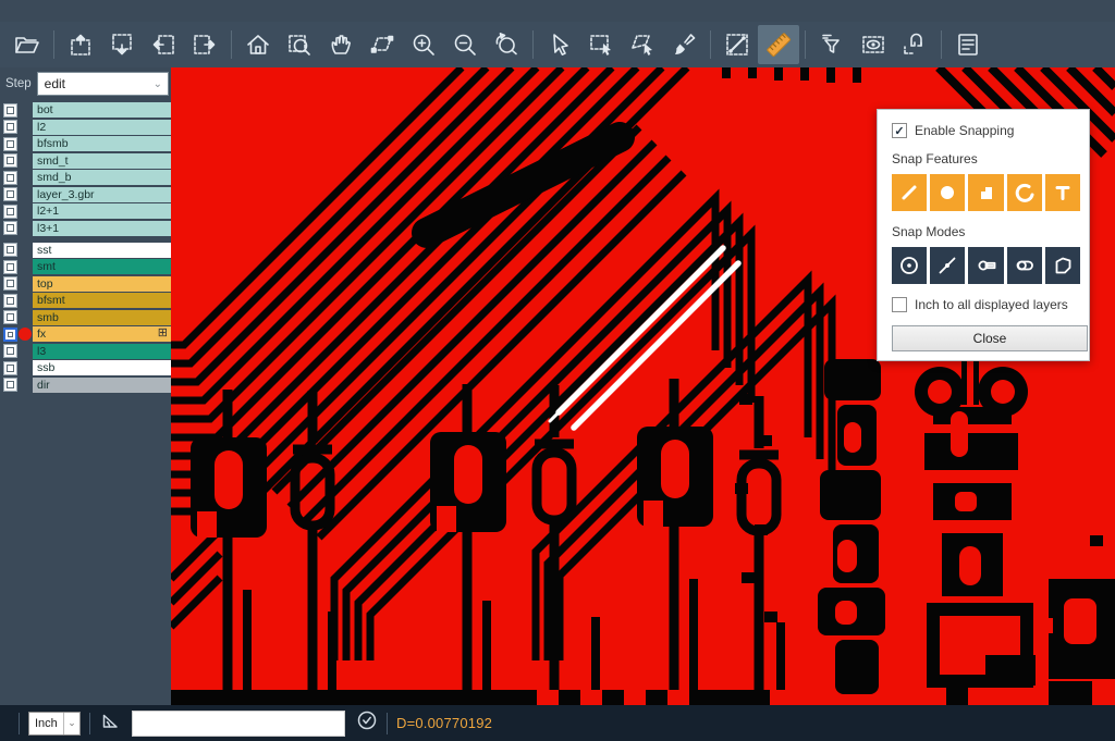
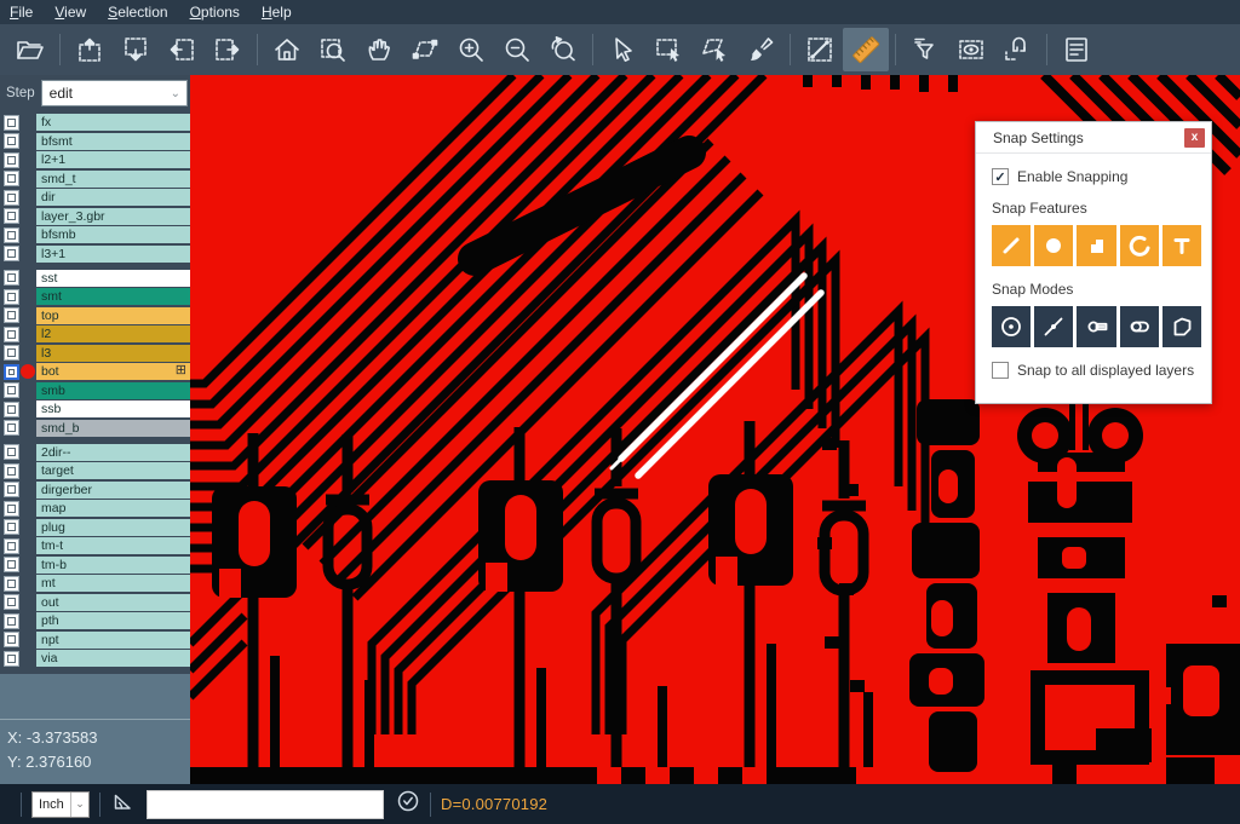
+ File
+ View
+ Selection
+ Options
+ Help
  Step
  edit
  ⌄
- bot
+ fx
- l2
+ bfsmt
- bfsmb
+ l2+1
  smd_t
- smd_b
+ dir
  layer_3.gbr
- l2+1
+ bfsmb
  l3+1
  sst
  smt
  top
- bfsmt
+ l2
- smb
+ l3
- fx
+ bot
  ⊞
- l3
+ smb
  ssb
- dir
+ smd_b
+ 2dir--
+ target
+ dirgerber
+ map
+ plug
+ tm-t
+ tm-b
+ mt
+ out
+ pth
+ npt
+ via
+ X: -3.373583
+ Y: 2.376160
+ Snap Settings
+ x
  Enable Snapping
  Snap Features
  Snap Modes
- Inch to all displayed layers
+ Snap to all displayed layers
- Close
  Inch
  ⌄
  D=0.00770192
